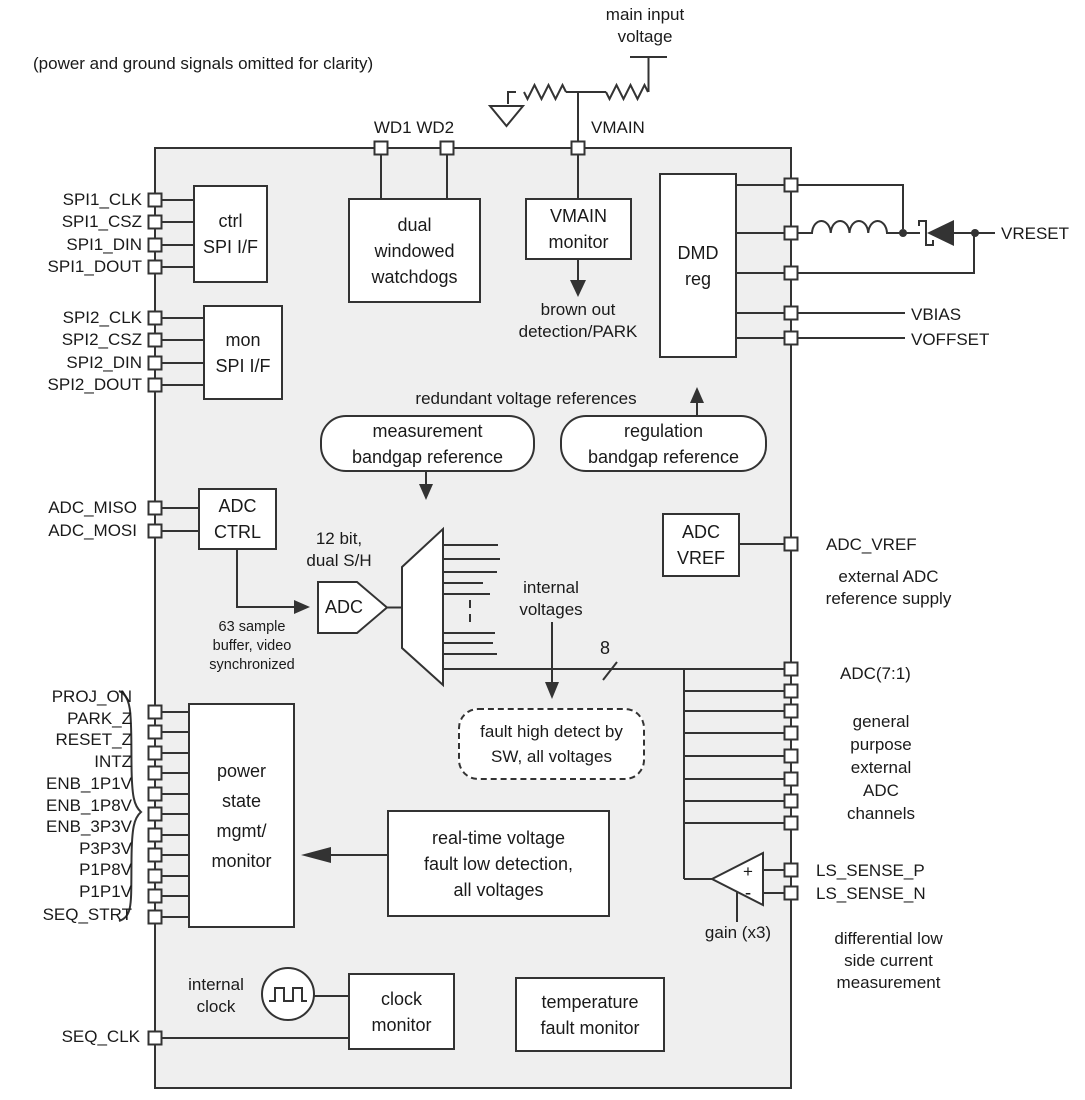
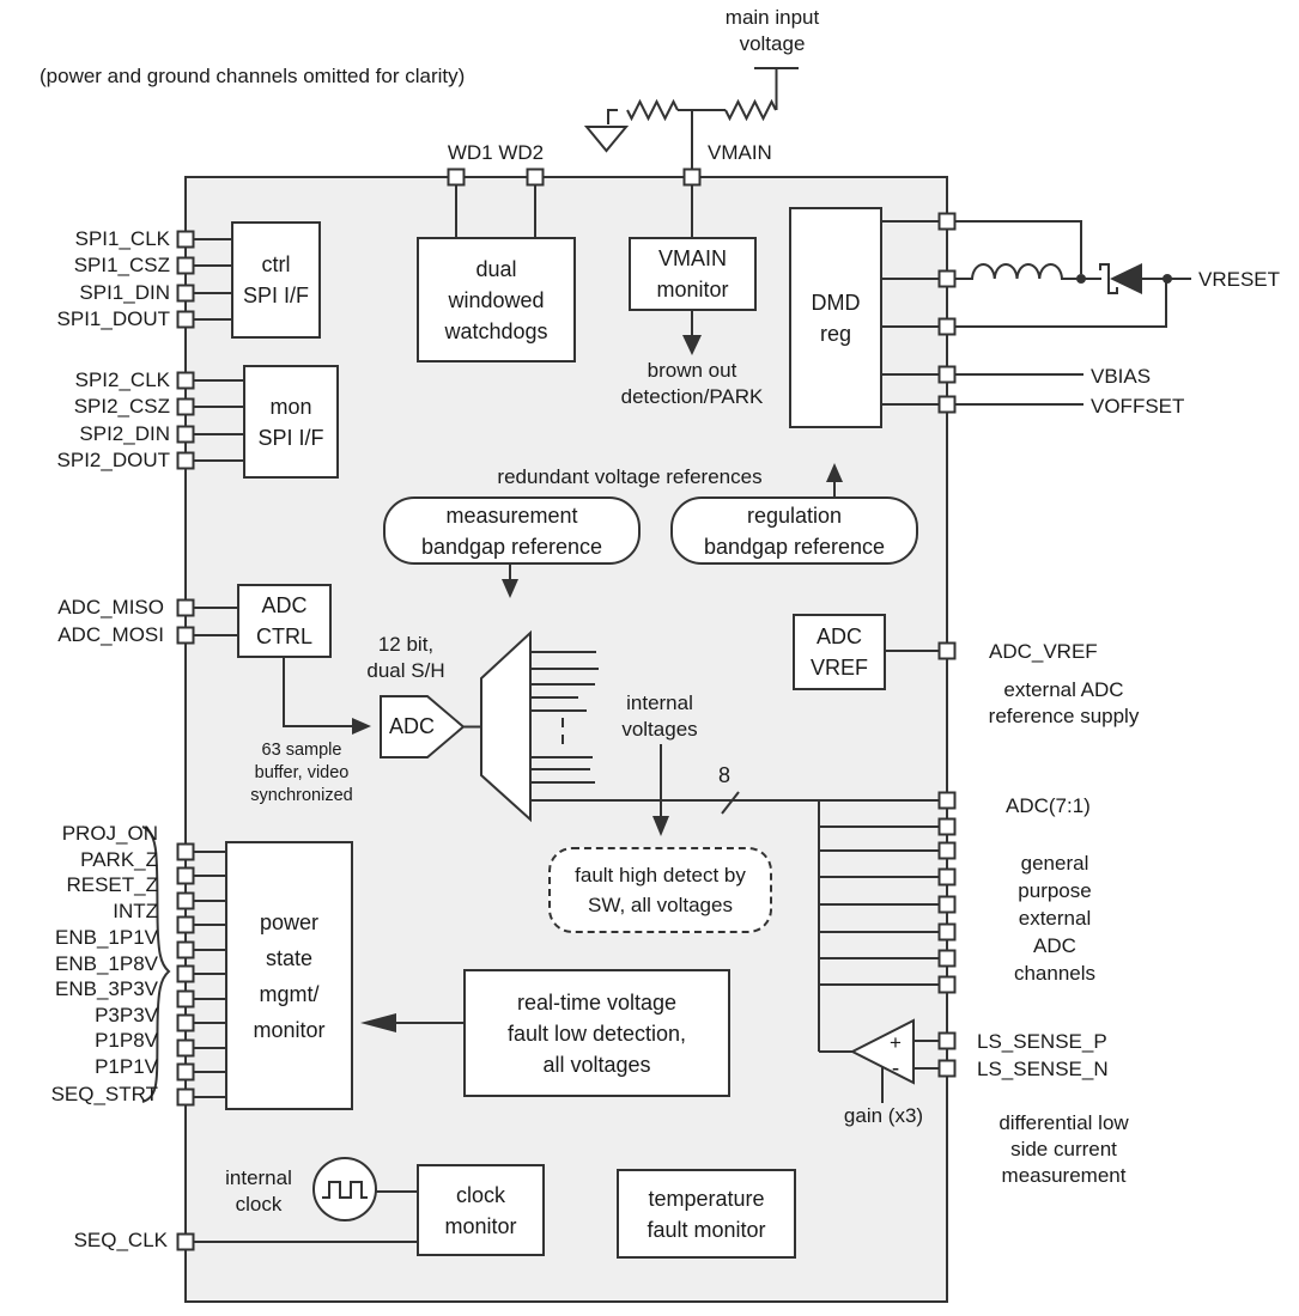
  +
  -
  ctrl
  SPI I/F
  mon
  SPI I/F
  dual
  windowed
  watchdogs
  VMAIN
  monitor
  DMD
  reg
  ADC
  CTRL
  ADC
  VREF
  measurement
  bandgap reference
  regulation
  bandgap reference
  fault high detect by
  SW, all voltages
  power
  state
  mgmt/
  monitor
  real-time voltage
  fault low detection,
  all voltages
  clock
  monitor
  temperature
  fault monitor
  ADC
- (power and ground signals omitted for clarity)
+ (power and ground channels omitted for clarity)
  main input
  voltage
  WD1 WD2
  VMAIN
  SPI1_CLK
  SPI1_CSZ
  SPI1_DIN
  SPI1_DOUT
  SPI2_CLK
  SPI2_CSZ
  SPI2_DIN
  SPI2_DOUT
  ADC_MISO
  ADC_MOSI
  PROJ_ON
  PARK_Z
  RESET_Z
  INTZ
  ENB_1P1V
  ENB_1P8V
  ENB_3P3V
  P3P3V
  P1P8V
  P1P1V
  SEQ_STRT
  SEQ_CLK
  VRESET
  VBIAS
  VOFFSET
  ADC_VREF
  external ADC
  reference supply
  ADC(7:1)
  general
  purpose
  external
  ADC
  channels
  LS_SENSE_P
  LS_SENSE_N
  differential low
  side current
  measurement
  gain (x3)
  redundant voltage references
  brown out
  detection/PARK
  12 bit,
  dual S/H
  63 sample
  buffer, video
  synchronized
  internal
  voltages
  internal
  clock
  8
